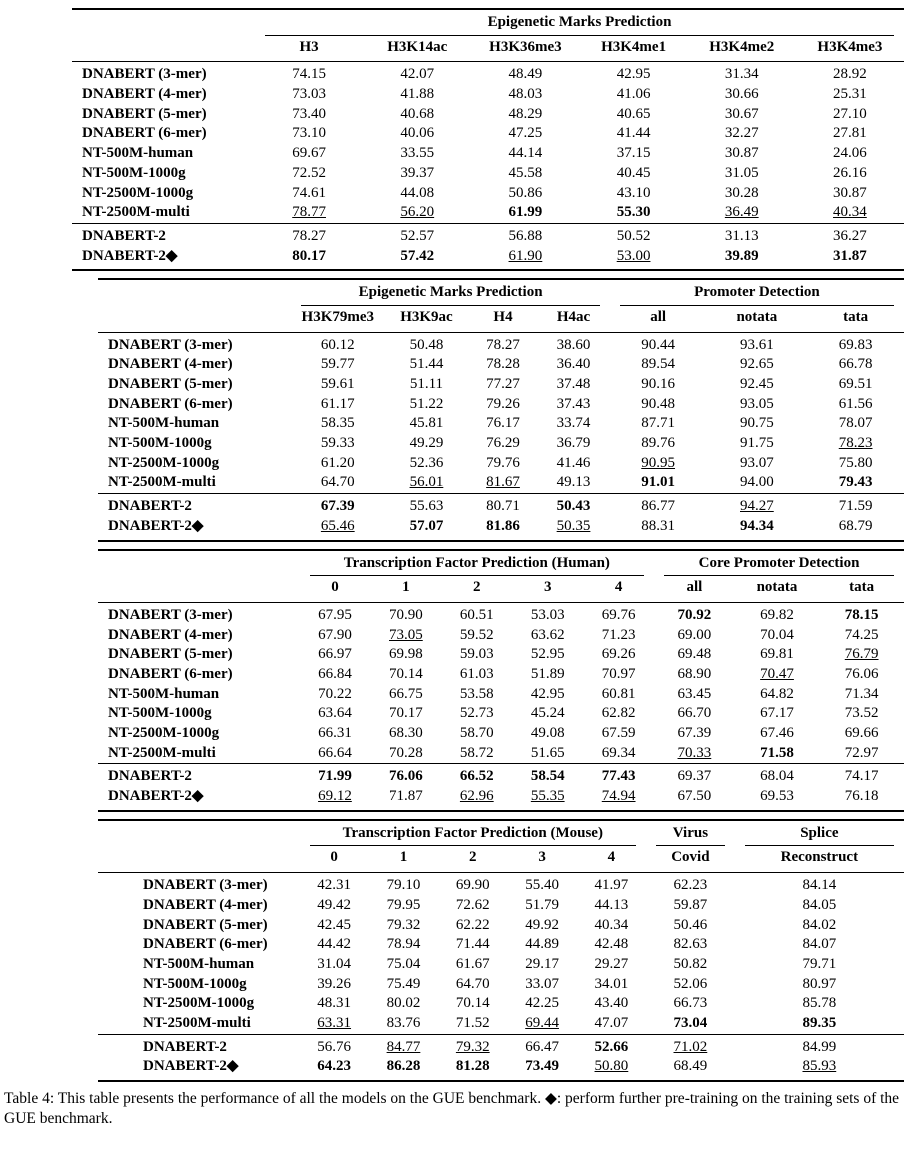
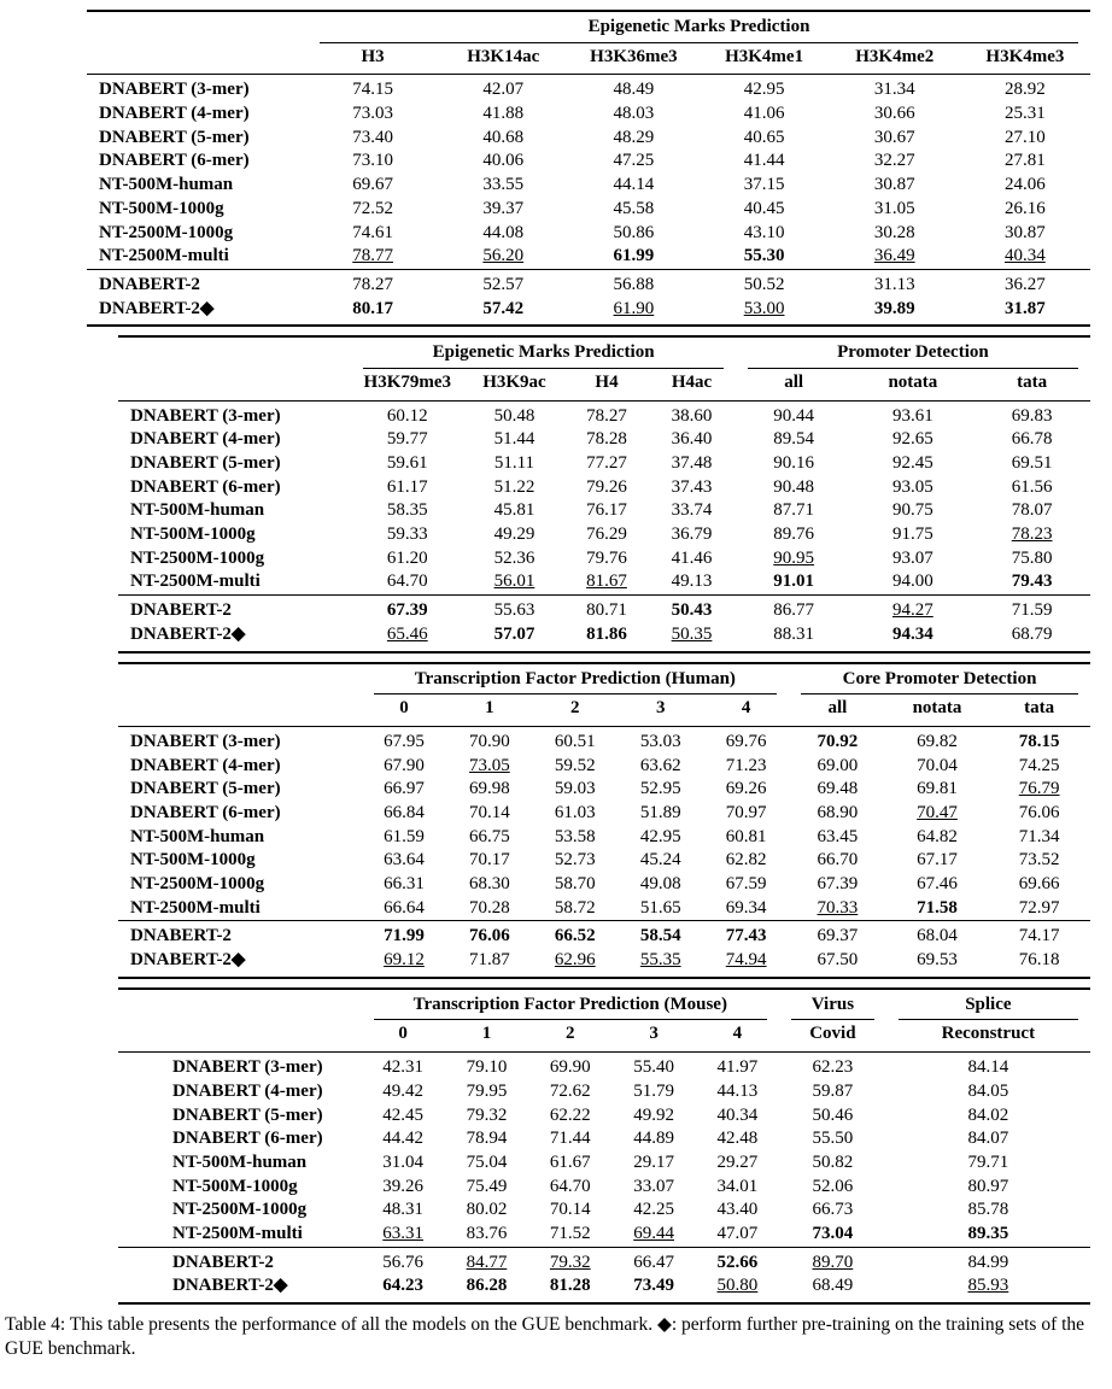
  	Epigenetic Marks Prediction
  	H3	H3K14ac	H3K36me3	H3K4me1	H3K4me2	H3K4me3
  DNABERT (3-mer)	74.15	42.07	48.49	42.95	31.34	28.92
  DNABERT (4-mer)	73.03	41.88	48.03	41.06	30.66	25.31
  DNABERT (5-mer)	73.40	40.68	48.29	40.65	30.67	27.10
  DNABERT (6-mer)	73.10	40.06	47.25	41.44	32.27	27.81
  NT-500M-human	69.67	33.55	44.14	37.15	30.87	24.06
  NT-500M-1000g	72.52	39.37	45.58	40.45	31.05	26.16
  NT-2500M-1000g	74.61	44.08	50.86	43.10	30.28	30.87
  NT-2500M-multi	78.77	56.20	61.99	55.30	36.49	40.34
  DNABERT-2	78.27	52.57	56.88	50.52	31.13	36.27
  DNABERT-2◆	80.17	57.42	61.90	53.00	39.89	31.87
  	Epigenetic Marks Prediction	Promoter Detection
  	H3K79me3	H3K9ac	H4	H4ac	all	notata	tata
  DNABERT (3-mer)	60.12	50.48	78.27	38.60	90.44	93.61	69.83
  DNABERT (4-mer)	59.77	51.44	78.28	36.40	89.54	92.65	66.78
  DNABERT (5-mer)	59.61	51.11	77.27	37.48	90.16	92.45	69.51
  DNABERT (6-mer)	61.17	51.22	79.26	37.43	90.48	93.05	61.56
  NT-500M-human	58.35	45.81	76.17	33.74	87.71	90.75	78.07
  NT-500M-1000g	59.33	49.29	76.29	36.79	89.76	91.75	78.23
  NT-2500M-1000g	61.20	52.36	79.76	41.46	90.95	93.07	75.80
  NT-2500M-multi	64.70	56.01	81.67	49.13	91.01	94.00	79.43
  DNABERT-2	67.39	55.63	80.71	50.43	86.77	94.27	71.59
  DNABERT-2◆	65.46	57.07	81.86	50.35	88.31	94.34	68.79
  	Transcription Factor Prediction (Human)	Core Promoter Detection
  	0	1	2	3	4	all	notata	tata
  DNABERT (3-mer)	67.95	70.90	60.51	53.03	69.76	70.92	69.82	78.15
  DNABERT (4-mer)	67.90	73.05	59.52	63.62	71.23	69.00	70.04	74.25
  DNABERT (5-mer)	66.97	69.98	59.03	52.95	69.26	69.48	69.81	76.79
  DNABERT (6-mer)	66.84	70.14	61.03	51.89	70.97	68.90	70.47	76.06
- NT-500M-human	70.22	66.75	53.58	42.95	60.81	63.45	64.82	71.34
+ NT-500M-human	61.59	66.75	53.58	42.95	60.81	63.45	64.82	71.34
  NT-500M-1000g	63.64	70.17	52.73	45.24	62.82	66.70	67.17	73.52
  NT-2500M-1000g	66.31	68.30	58.70	49.08	67.59	67.39	67.46	69.66
  NT-2500M-multi	66.64	70.28	58.72	51.65	69.34	70.33	71.58	72.97
  DNABERT-2	71.99	76.06	66.52	58.54	77.43	69.37	68.04	74.17
  DNABERT-2◆	69.12	71.87	62.96	55.35	74.94	67.50	69.53	76.18
  	Transcription Factor Prediction (Mouse)	Virus	Splice
  	0	1	2	3	4	Covid	Reconstruct
  DNABERT (3-mer)	42.31	79.10	69.90	55.40	41.97	62.23	84.14
  DNABERT (4-mer)	49.42	79.95	72.62	51.79	44.13	59.87	84.05
  DNABERT (5-mer)	42.45	79.32	62.22	49.92	40.34	50.46	84.02
- DNABERT (6-mer)	44.42	78.94	71.44	44.89	42.48	82.63	84.07
+ DNABERT (6-mer)	44.42	78.94	71.44	44.89	42.48	55.50	84.07
  NT-500M-human	31.04	75.04	61.67	29.17	29.27	50.82	79.71
  NT-500M-1000g	39.26	75.49	64.70	33.07	34.01	52.06	80.97
  NT-2500M-1000g	48.31	80.02	70.14	42.25	43.40	66.73	85.78
  NT-2500M-multi	63.31	83.76	71.52	69.44	47.07	73.04	89.35
- DNABERT-2	56.76	84.77	79.32	66.47	52.66	71.02	84.99
+ DNABERT-2	56.76	84.77	79.32	66.47	52.66	89.70	84.99
  DNABERT-2◆	64.23	86.28	81.28	73.49	50.80	68.49	85.93
  Table 4: This table presents the performance of all the models on the GUE benchmark. ◆: perform further pre-training on the training sets of the GUE benchmark.
